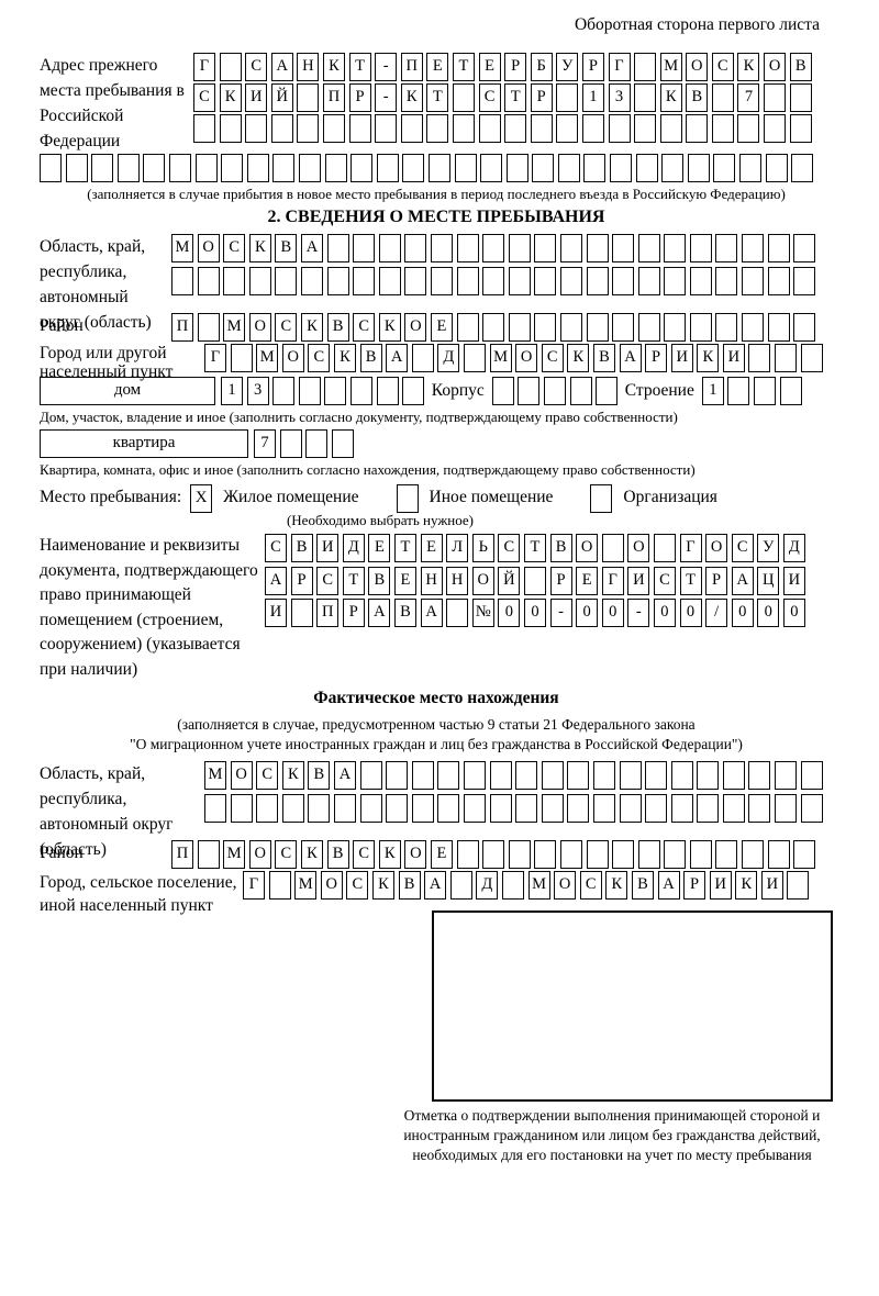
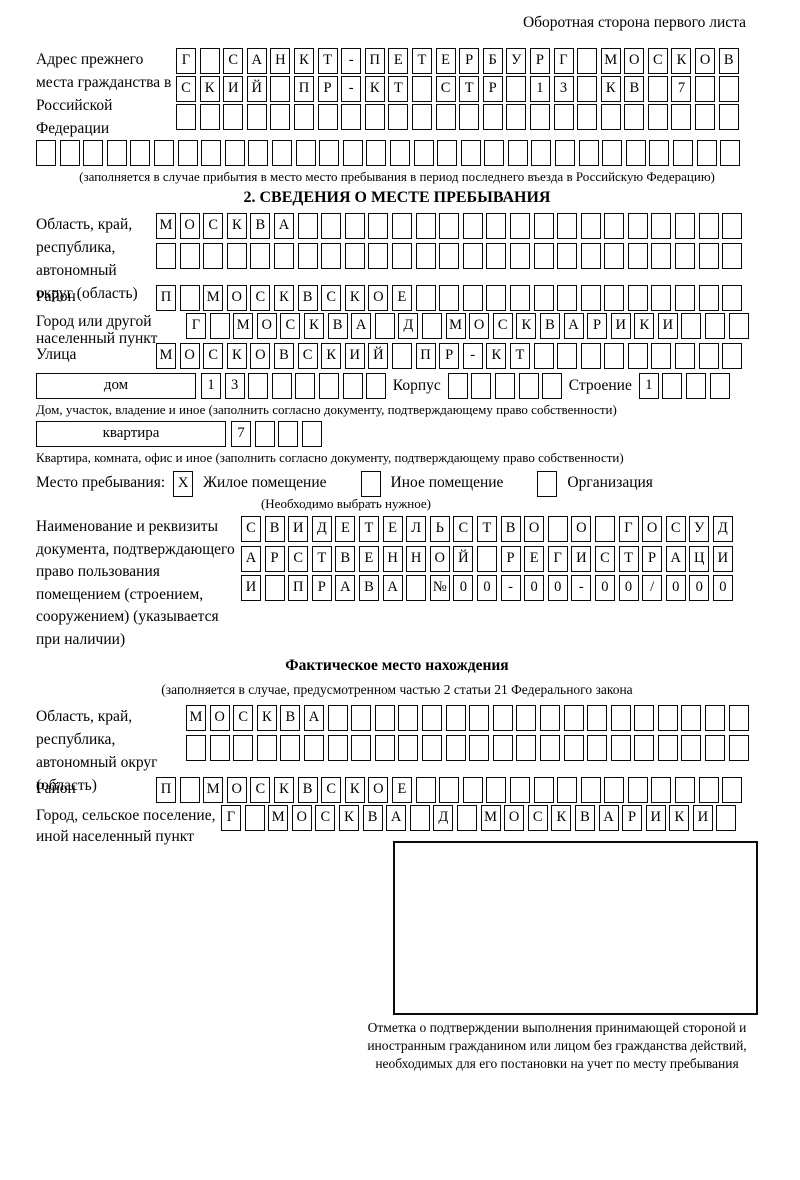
  Оборотная сторона первого листа
- Адрес прежнего места пребывания в Российской Федерации
+ Адрес прежнего места гражданства в Российской Федерации
  Г С А Н К Т - П Е Т Е Р Б У Р Г М О С К О В
  С К И Й П Р - К Т С Т Р 1 3 К В 7
- (заполняется в случае прибытия в новое место пребывания в период последнего въезда в Российскую Федерацию)
+ (заполняется в случае прибытия в место место пребывания в период последнего въезда в Российскую Федерацию)
  2. СВЕДЕНИЯ О МЕСТЕ ПРЕБЫВАНИЯ
  Область, край, республика, автономный округ (область)
  М О С К В А
  Район
  П М О С К В С К О Е
  Город или другой населенный пункт
  Г М О С К В А Д М О С К В А Р И К И
+ Улица
+ М О С К О В С К И Й П Р - К Т
  дом 1 3 Корпус Строение 1
  Дом, участок, владение и иное (заполнить согласно документу, подтверждающему право собственности)
  квартира 7
- Квартира, комната, офис и иное (заполнить согласно нахождения, подтверждающему право собственности)
+ Квартира, комната, офис и иное (заполнить согласно документу, подтверждающему право собственности)
  Место пребывания: X Жилое помещение Иное помещение Организация
  (Необходимо выбрать нужное)
- Наименование и реквизиты документа, подтверждающего право принимающей помещением (строением, сооружением) (указывается при наличии)
+ Наименование и реквизиты документа, подтверждающего право пользования помещением (строением, сооружением) (указывается при наличии)
  С В И Д Е Т Е Л Ь С Т В О О Г О С У Д
  А Р С Т В Е Н Н О Й Р Е Г И С Т Р А Ц И
  И П Р А В А № 0 0 - 0 0 - 0 0 / 0 0 0
  Фактическое место нахождения
- (заполняется в случае, предусмотренном частью 9 статьи 21 Федерального закона
+ (заполняется в случае, предусмотренном частью 2 статьи 21 Федерального закона
- "О миграционном учете иностранных граждан и лиц без гражданства в Российской Федерации")
  Область, край, республика, автономный округ (область)
  М О С К В А
  Район
  П М О С К В С К О Е
  Город, сельское поселение, иной населенный пункт
  Г М О С К В А Д М О С К В А Р И К И
  Отметка о подтверждении выполнения принимающей стороной и иностранным гражданином или лицом без гражданства действий, необходимых для его постановки на учет по месту пребывания
